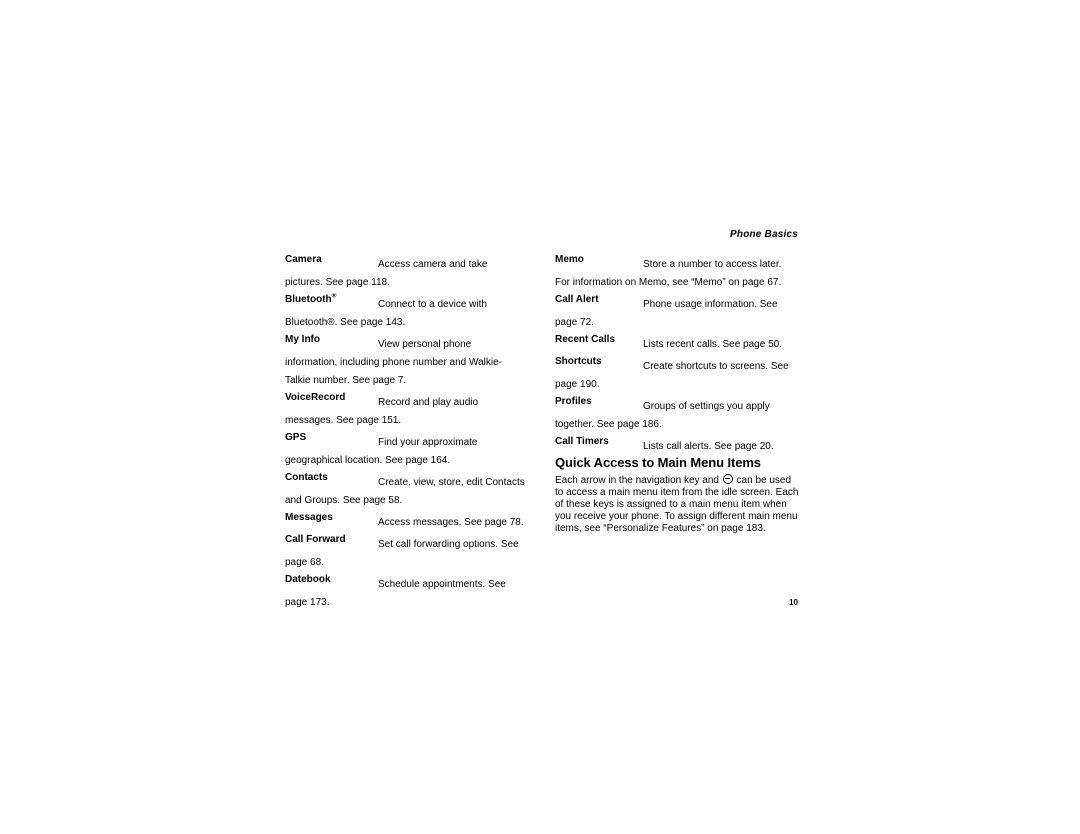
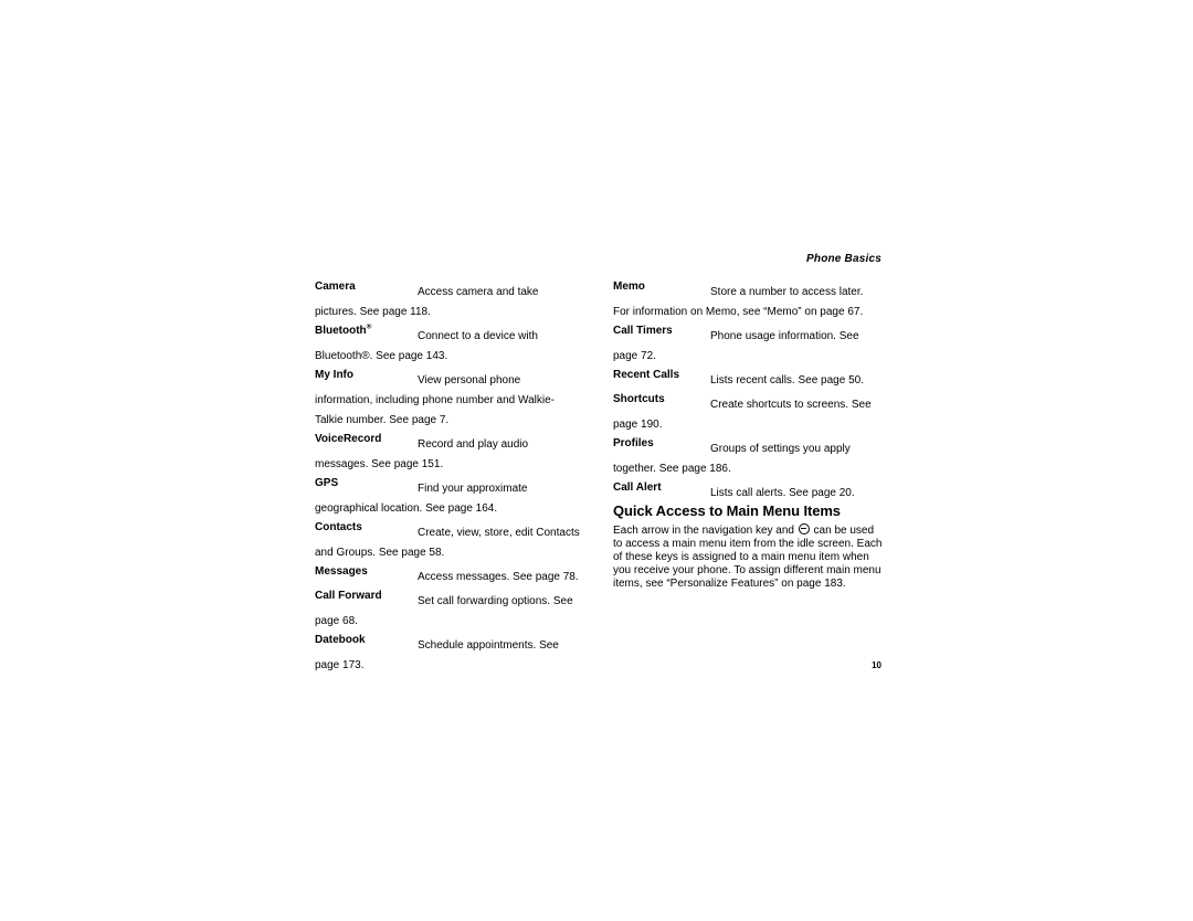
  Phone Basics
  Camera
  Access camera and take pictures. See page 118.
  Bluetooth
  Connect to a device with Bluetooth®. See page 143.
  My Info
  View personal phone information, including phone number and Walkie-Talkie number. See page 7.
  VoiceRecord
  Record and play audio messages. See page 151.
  GPS
  Find your approximate geographical location. See page 164.
  Contacts
  Create, view, store, edit Contacts and Groups. See page 58.
  Messages
  Access messages. See page 78.
  Call Forward
  Set call forwarding options. See page 68.
  Datebook
  Schedule appointments. See page 173.
  Memo
  Store a number to access later. For information on Memo, see “Memo” on page 67.
- Call Alert
+ Call Timers
  Phone usage information. See page 72.
  Recent Calls
  Lists recent calls. See page 50.
  Shortcuts
  Create shortcuts to screens. See page 190.
  Profiles
  Groups of settings you apply together. See page 186.
- Call Timers
+ Call Alert
  Lists call alerts. See page 20.
  Quick Access to Main Menu Items
  Each arrow in the navigation key and can be used to access a main menu item from the idle screen. Each of these keys is assigned to a main menu item when you receive your phone. To assign different main menu items, see “Personalize Features” on page 183.
  10
